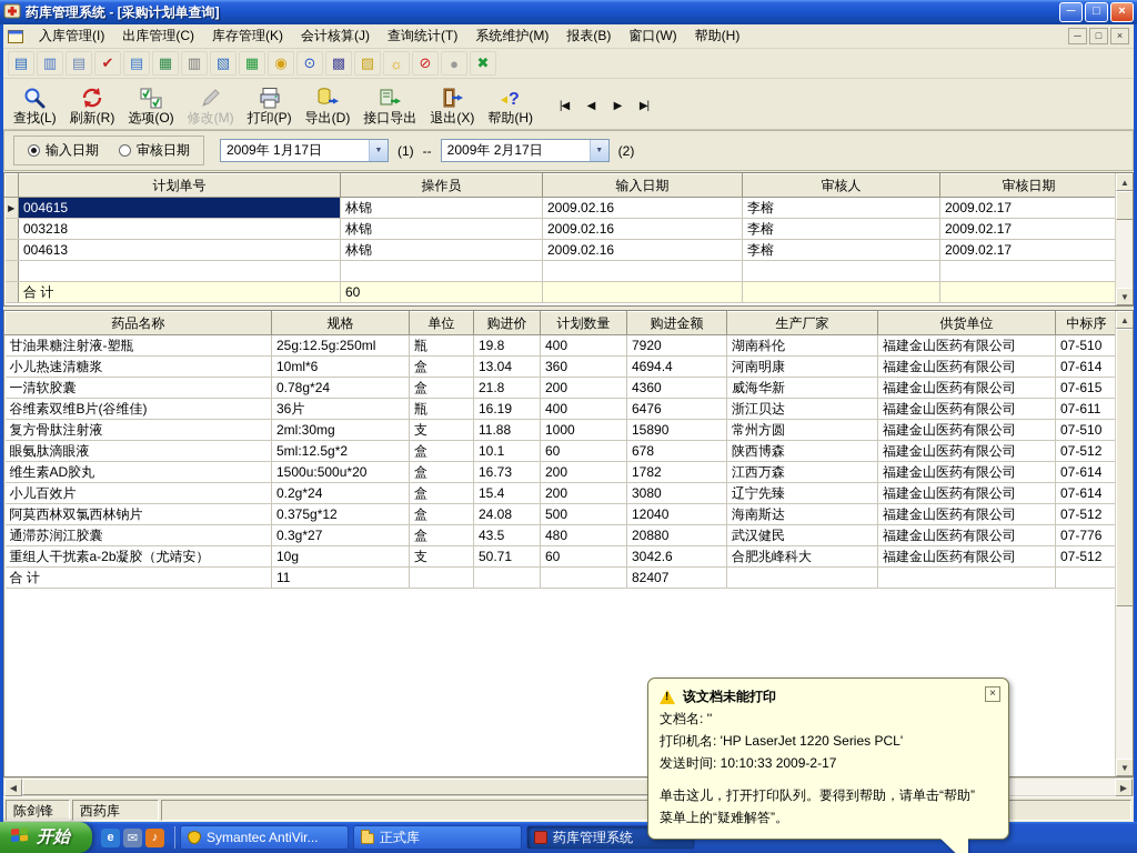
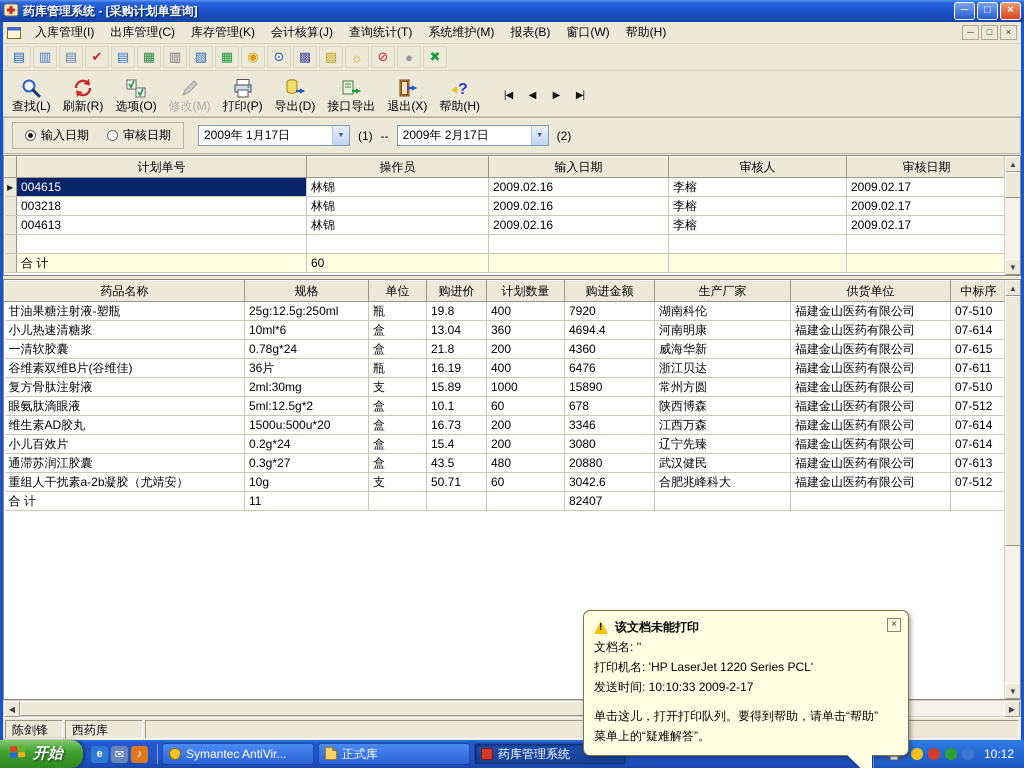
  药库管理系统 - [采购计划单查询]
  ─
  □
  ×
  入库管理(I)
  出库管理(C)
  库存管理(K)
  会计核算(J)
  查询统计(T)
  系统维护(M)
  报表(B)
  窗口(W)
  帮助(H)
  ─
  □
  ×
  ▤
  ▥
  ▤
  ✔
  ▤
  ▦
  ▥
  ▧
  ▦
  ◉
  ⊙
  ▩
  ▨
  ☼
  ⊘
  ●
  ✖
  查找(L)
  刷新(R)
  选项(O)
  修改(M)
  打印(P)
  导出(D)
  接口导出
  退出(X)
  ?
  帮助(H)
  |◀
  ◀
  ▶
  ▶|
  输入日期
  审核日期
  2009年 1月17日
  (1)
  --
  2009年 2月17日
  (2)
  	计划单号	操作员	输入日期	审核人	审核日期
  ▶	004615	林锦	2009.02.16	李榕	2009.02.17
  	003218	林锦	2009.02.16	李榕	2009.02.17
  	004613	林锦	2009.02.16	李榕	2009.02.17
  	合 计	60
  药品名称	规格	单位	购进价	计划数量	购进金额	生产厂家	供货单位	中标序
  甘油果糖注射液-塑瓶	25g:12.5g:250ml	瓶	19.8	400	7920	湖南科伦	福建金山医药有限公司	07-510
  小儿热速清糖浆	10ml*6	盒	13.04	360	4694.4	河南明康	福建金山医药有限公司	07-614
  一清软胶囊	0.78g*24	盒	21.8	200	4360	威海华新	福建金山医药有限公司	07-615
  谷维素双维B片(谷维佳)	36片	瓶	16.19	400	6476	浙江贝达	福建金山医药有限公司	07-611
- 复方骨肽注射液	2ml:30mg	支	11.88	1000	15890	常州方圆	福建金山医药有限公司	07-510
+ 复方骨肽注射液	2ml:30mg	支	15.89	1000	15890	常州方圆	福建金山医药有限公司	07-510
  眼氨肽滴眼液	5ml:12.5g*2	盒	10.1	60	678	陕西博森	福建金山医药有限公司	07-512
- 维生素AD胶丸	1500u:500u*20	盒	16.73	200	1782	江西万森	福建金山医药有限公司	07-614
+ 维生素AD胶丸	1500u:500u*20	盒	16.73	200	3346	江西万森	福建金山医药有限公司	07-614
  小儿百效片	0.2g*24	盒	15.4	200	3080	辽宁先臻	福建金山医药有限公司	07-614
- 阿莫西林双氯西林钠片	0.375g*12	盒	24.08	500	12040	海南斯达	福建金山医药有限公司	07-512
- 通滞苏润江胶囊	0.3g*27	盒	43.5	480	20880	武汉健民	福建金山医药有限公司	07-776
+ 通滞苏润江胶囊	0.3g*27	盒	43.5	480	20880	武汉健民	福建金山医药有限公司	07-613
  重组人干扰素a-2b凝胶（尤靖安）	10g	支	50.71	60	3042.6	合肥兆峰科大	福建金山医药有限公司	07-512
  合 计	11				82407
  陈剑锋
  西药库
  该文档未能打印
  文档名: ''
  打印机名: 'HP LaserJet 1220 Series PCL'
  发送时间: 10:10:33 2009-2-17
  单击这儿，打开打印队列。要得到帮助，请单击“帮助”
  菜单上的“疑难解答”。
  开始
  e
  ✉
  ♪
  Symantec AntiVir...
  正式库
  药库管理系统
+ 10:12
